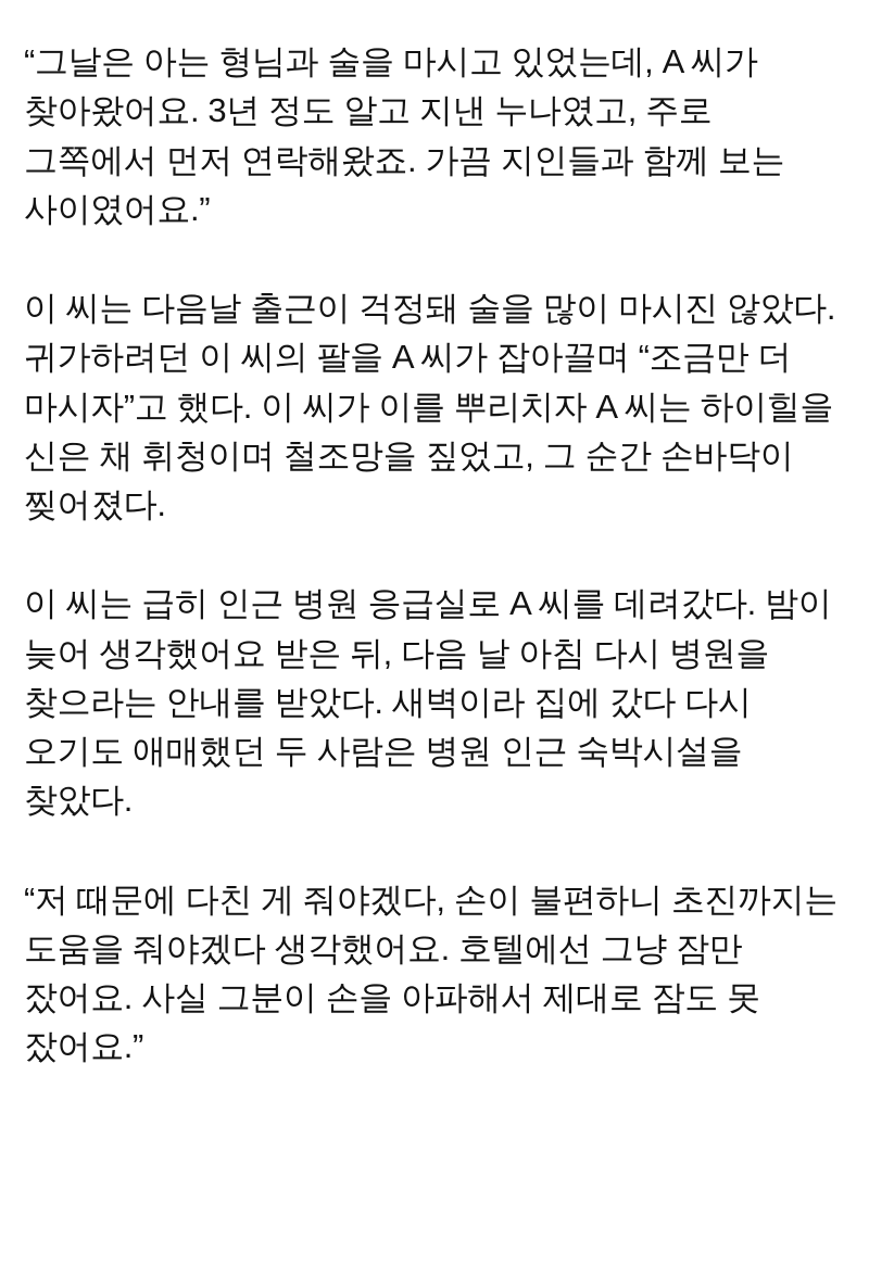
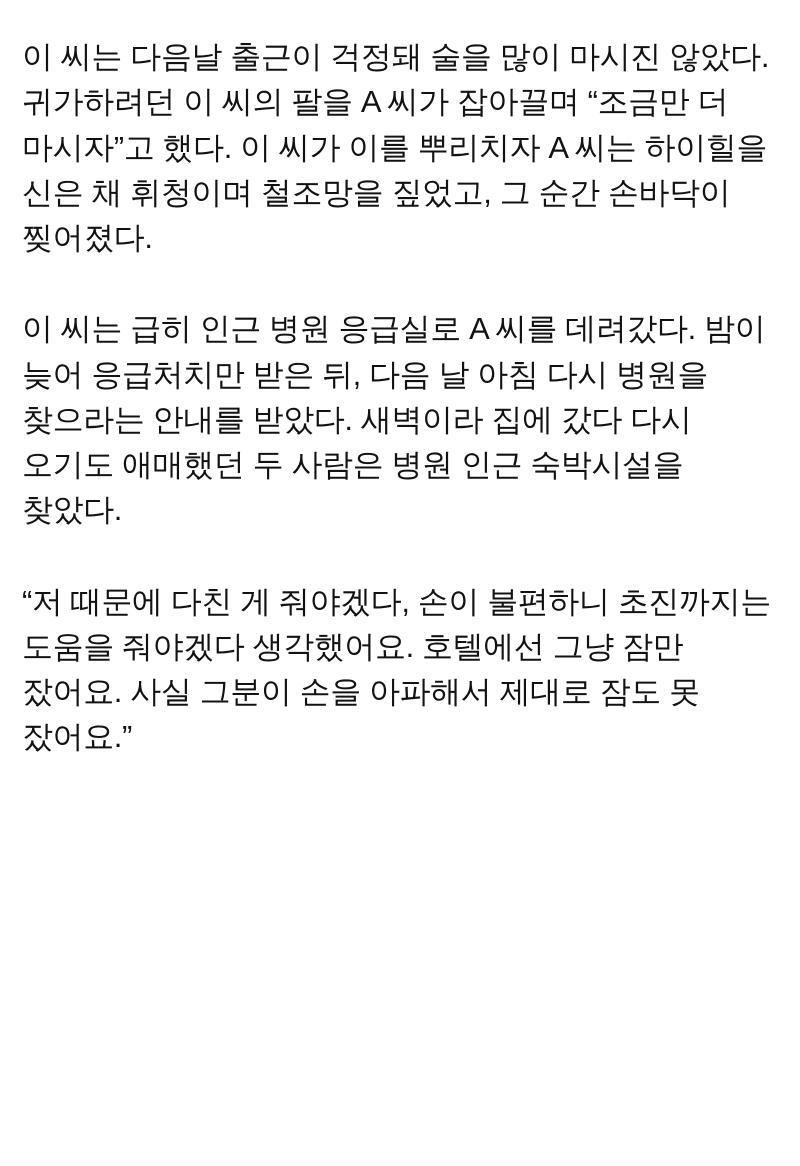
- “그날은 아는 형님과 술을 마시고 있었는데, A 씨가 찾아왔어요. 3년 정도 알고 지낸 누나였고, 주로 그쪽에서 먼저 연락해왔죠. 가끔 지인들과 함께 보는 사이였어요.”
  이 씨는 다음날 출근이 걱정돼 술을 많이 마시진 않았다. 귀가하려던 이 씨의 팔을 A 씨가 잡아끌며 “조금만 더 마시자”고 했다. 이 씨가 이를 뿌리치자 A 씨는 하이힐을 신은 채 휘청이며 철조망을 짚었고, 그 순간 손바닥이 찢어졌다.
- 이 씨는 급히 인근 병원 응급실로 A 씨를 데려갔다. 밤이 늦어 생각했어요 받은 뒤, 다음 날 아침 다시 병원을 찾으라는 안내를 받았다. 새벽이라 집에 갔다 다시 오기도 애매했던 두 사람은 병원 인근 숙박시설을 찾았다.
+ 이 씨는 급히 인근 병원 응급실로 A 씨를 데려갔다. 밤이 늦어 응급처치만 받은 뒤, 다음 날 아침 다시 병원을 찾으라는 안내를 받았다. 새벽이라 집에 갔다 다시 오기도 애매했던 두 사람은 병원 인근 숙박시설을 찾았다.
  “저 때문에 다친 게 줘야겠다, 손이 불편하니 초진까지는 도움을 줘야겠다 생각했어요. 호텔에선 그냥 잠만 잤어요. 사실 그분이 손을 아파해서 제대로 잠도 못 잤어요.”
